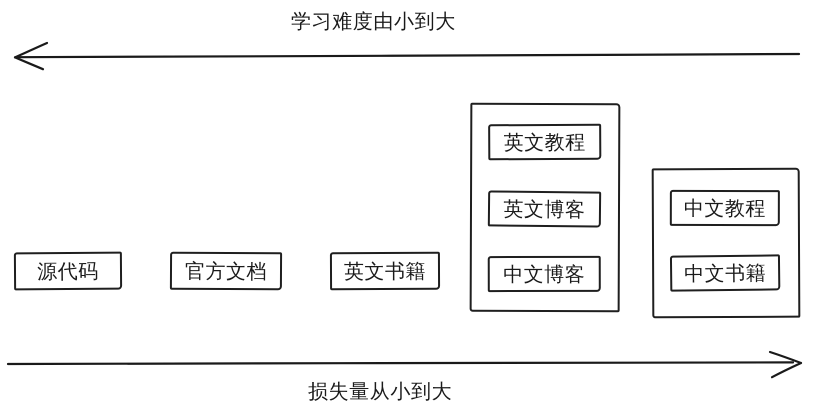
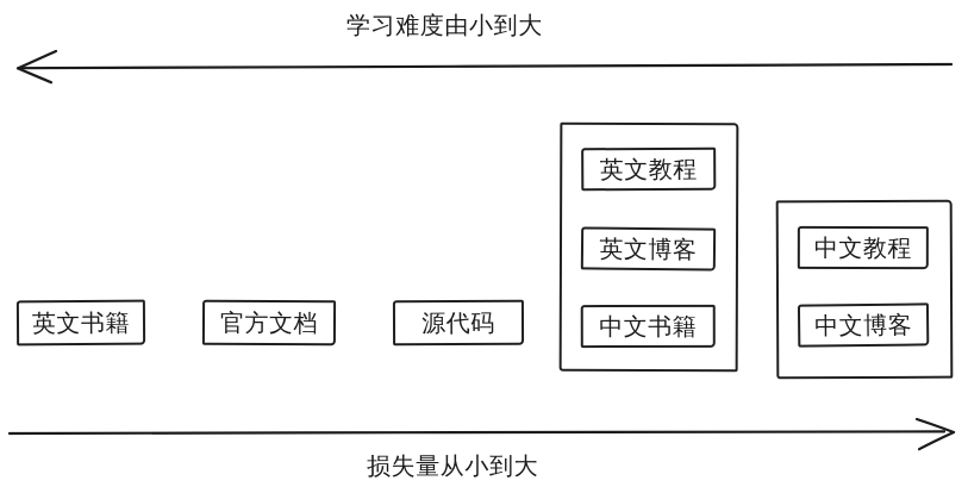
  学习难度由小到大
  损失量从小到大
- 源代码
+ 英文书籍
  官方文档
- 英文书籍
+ 源代码
  英文教程
  英文博客
- 中文博客
+ 中文书籍
  中文教程
- 中文书籍
+ 中文博客
